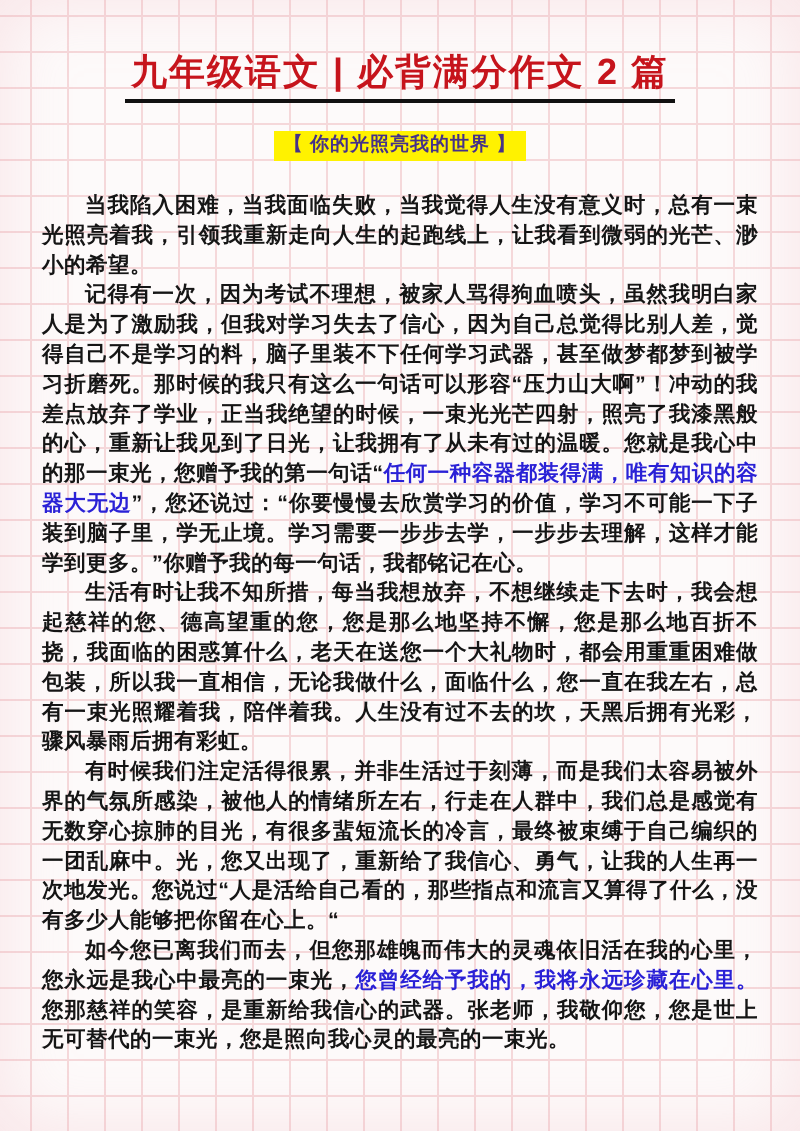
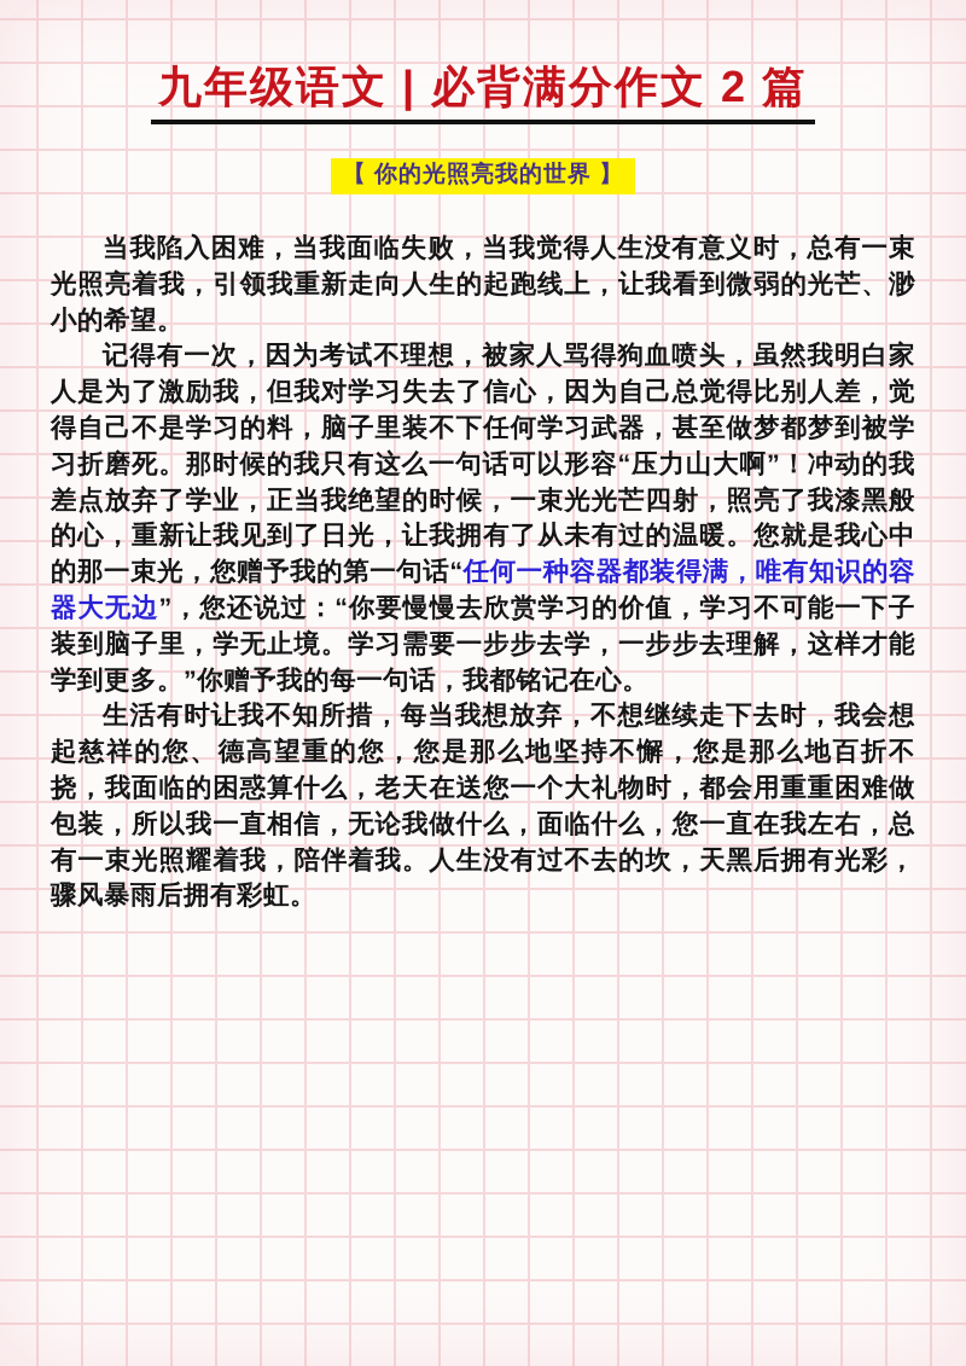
  九年级语文 | 必背满分作文 2 篇
  【 你的光照亮我的世界 】
  当我陷入困难，当我面临失败，当我觉得人生没有意义时，总有一束光照亮着我，引领我重新走向人生的起跑线上，让我看到微弱的光芒、渺小的希望。
  记得有一次，因为考试不理想，被家人骂得狗血喷头，虽然我明白家人是为了激励我，但我对学习失去了信心，因为自己总觉得比别人差，觉得自己不是学习的料，脑子里装不下任何学习武器，甚至做梦都梦到被学习折磨死。那时候的我只有这么一句话可以形容“压力山大啊”！冲动的我差点放弃了学业，正当我绝望的时候，一束光光芒四射，照亮了我漆黑般的心，重新让我见到了日光，让我拥有了从未有过的温暖。您就是我心中的那一束光，您赠予我的第一句话“任何一种容器都装得满，唯有知识的容器大无边”，您还说过：“你要慢慢去欣赏学习的价值，学习不可能一下子装到脑子里，学无止境。学习需要一步步去学，一步步去理解，这样才能学到更多。”你赠予我的每一句话，我都铭记在心。
  生活有时让我不知所措，每当我想放弃，不想继续走下去时，我会想起慈祥的您、德高望重的您，您是那么地坚持不懈，您是那么地百折不挠，我面临的困惑算什么，老天在送您一个大礼物时，都会用重重困难做包装，所以我一直相信，无论我做什么，面临什么，您一直在我左右，总有一束光照耀着我，陪伴着我。人生没有过不去的坎，天黑后拥有光彩，骤风暴雨后拥有彩虹。
- 有时候我们注定活得很累，并非生活过于刻薄，而是我们太容易被外界的气氛所感染，被他人的情绪所左右，行走在人群中，我们总是感觉有无数穿心掠肺的目光，有很多蜚短流长的冷言，最终被束缚于自己编织的一团乱麻中。光，您又出现了，重新给了我信心、勇气，让我的人生再一次地发光。您说过“人是活给自己看的，那些指点和流言又算得了什么，没有多少人能够把你留在心上。“
- 如今您已离我们而去，但您那雄魄而伟大的灵魂依旧活在我的心里，您永远是我心中最亮的一束光，您曾经给予我的，我将永远珍藏在心里。您那慈祥的笑容，是重新给我信心的武器。张老师，我敬仰您，您是世上无可替代的一束光，您是照向我心灵的最亮的一束光。
